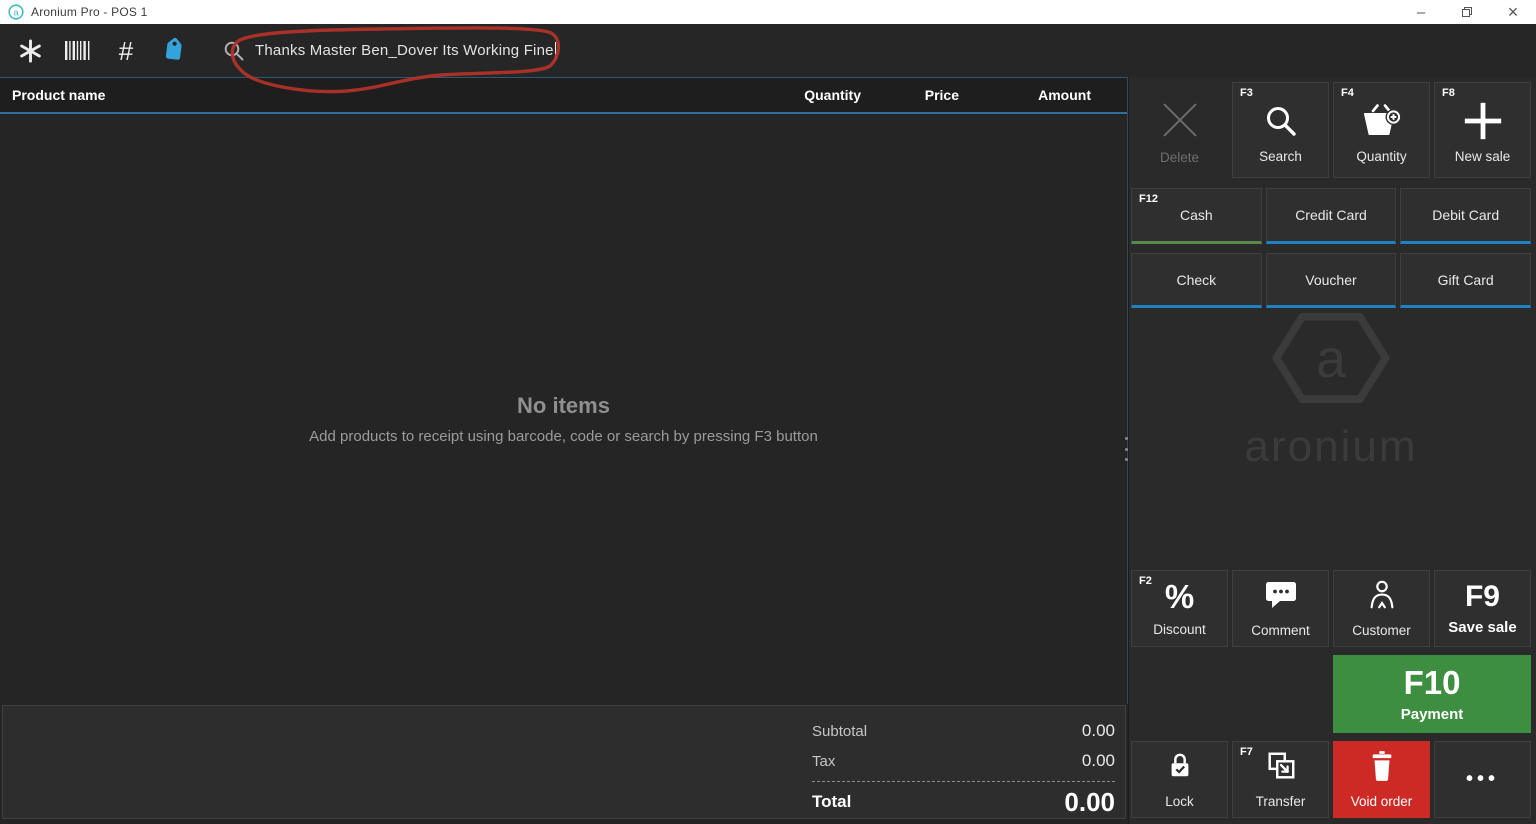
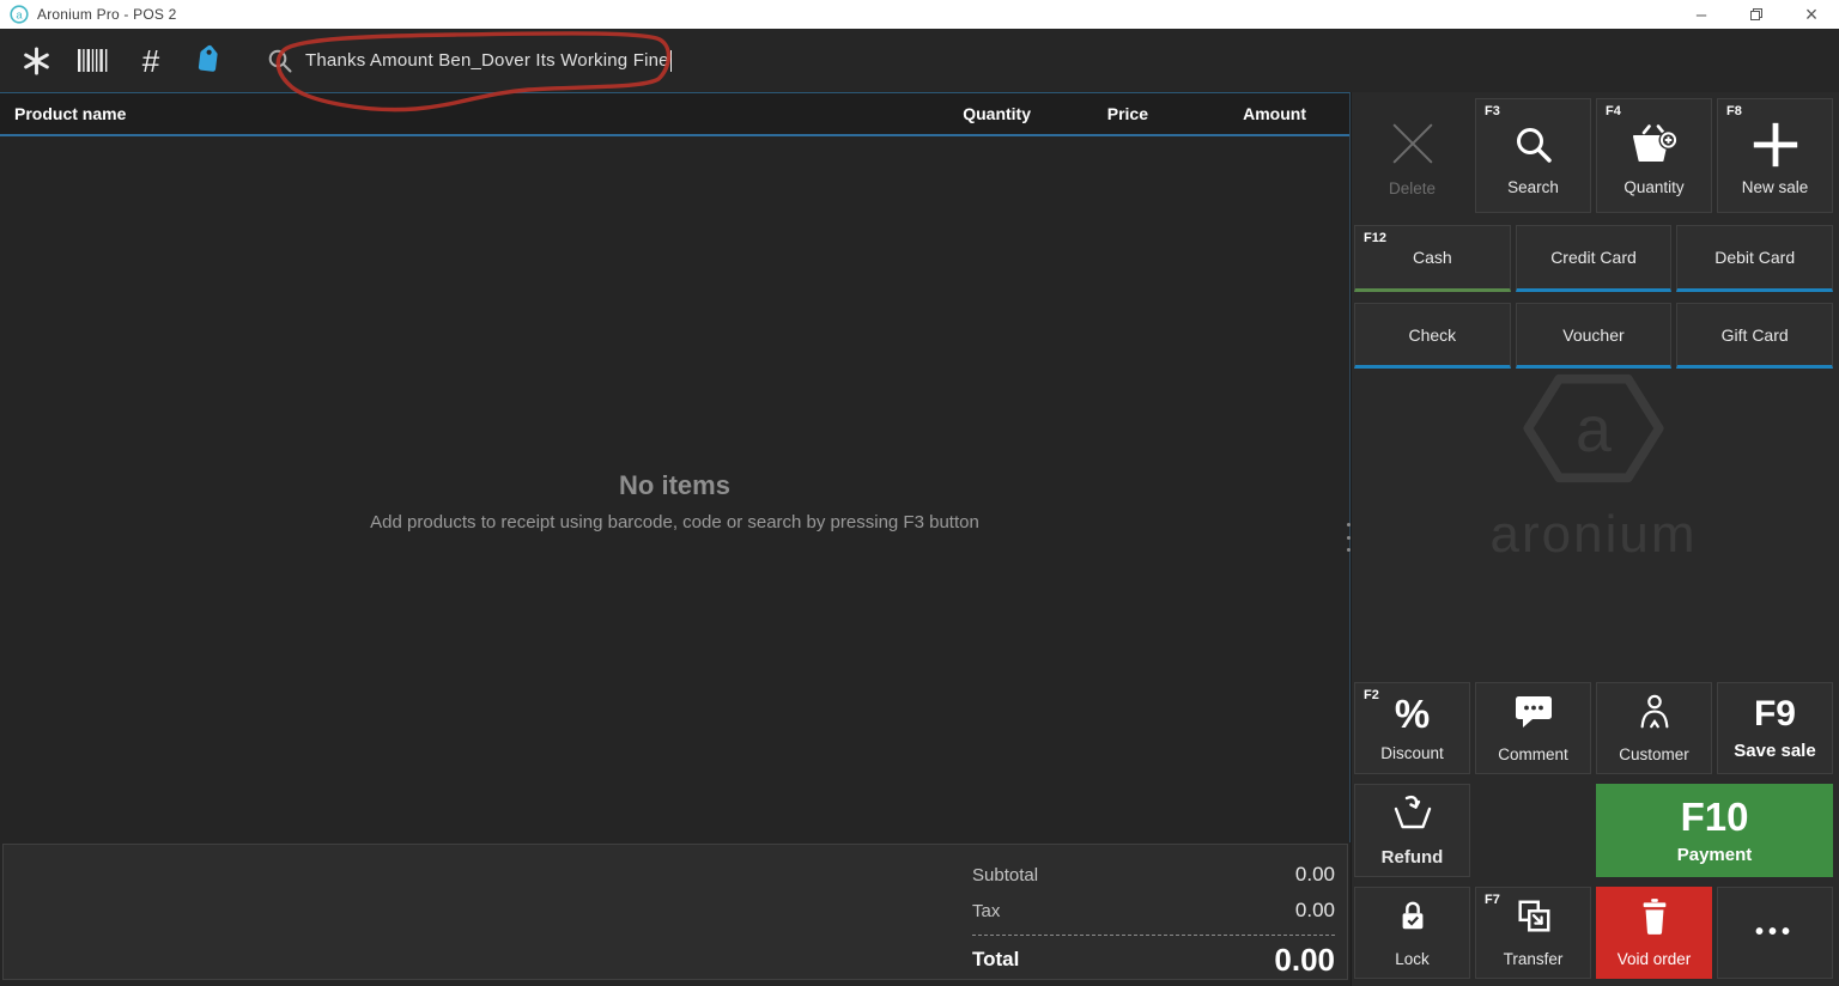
  a
- Aronium Pro - POS 1
+ Aronium Pro - POS 2
  –
  ×
  #
- Thanks Master Ben_Dover Its Working Fine
+ Thanks Amount Ben_Dover Its Working Fine
  Product name
  Quantity
  Price
  Amount
  No items
  Add products to receipt using barcode, code or search by pressing F3 button
  Subtotal
  0.00
  Tax
  0.00
  Total
  0.00
  Delete
  F3
  Search
  F4
  Quantity
  F8
  New sale
  F12
  Cash
  Credit Card
  Debit Card
  Check
  Voucher
  Gift Card
  F2
  %
  Discount
  Comment
  Customer
  F9
  Save sale
+ Refund
  F10
  Payment
  Lock
  F7
  Transfer
  Void order
  •••
